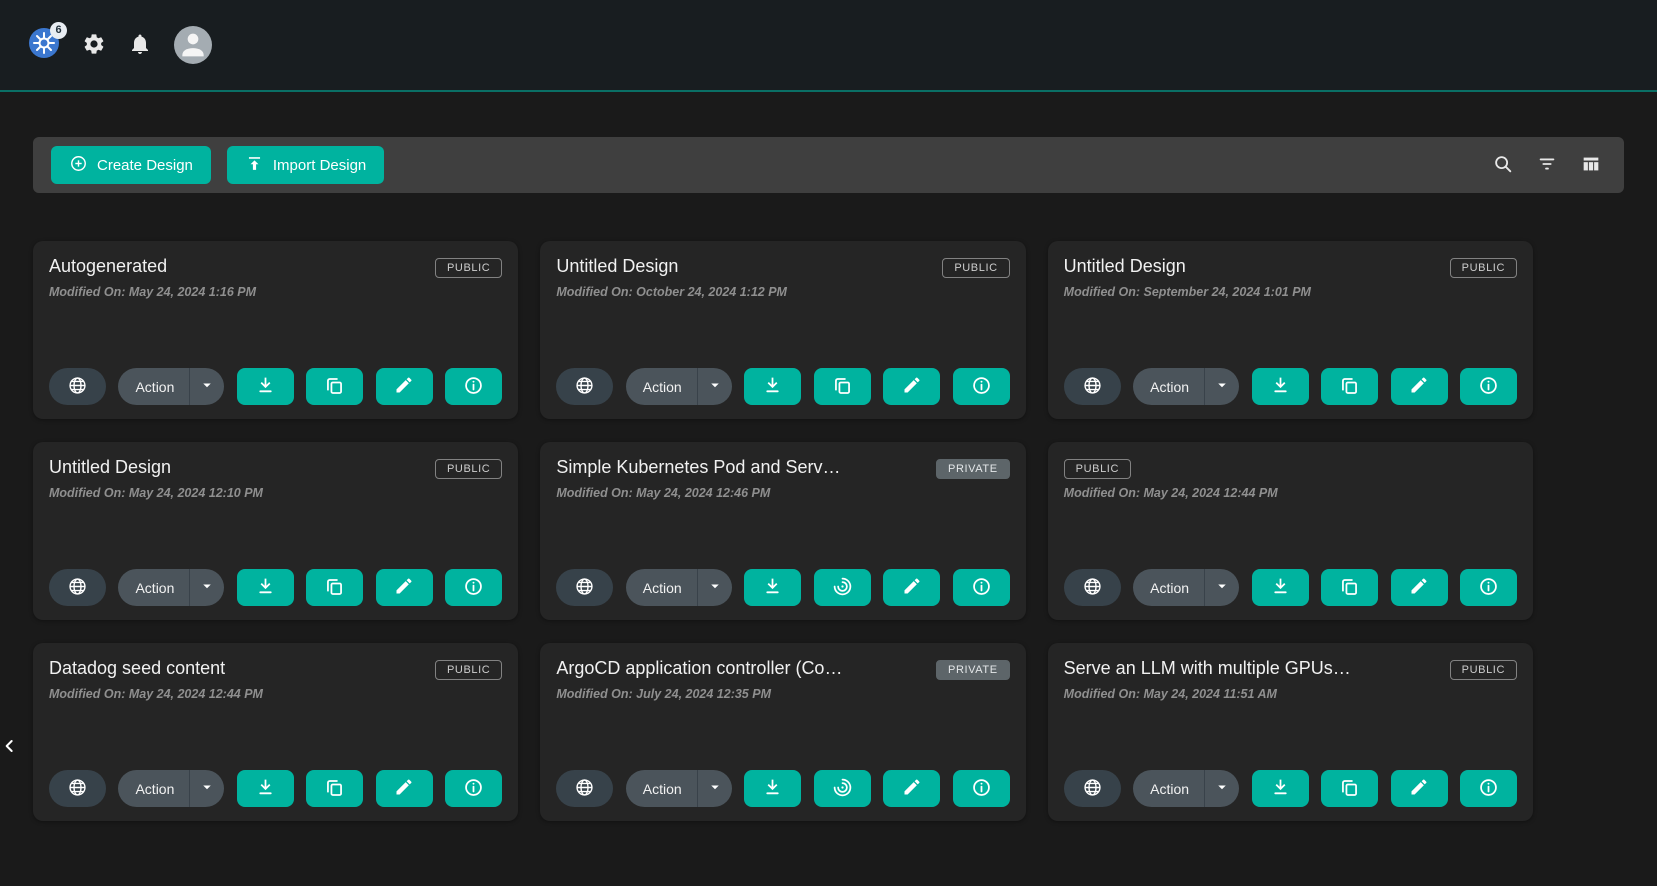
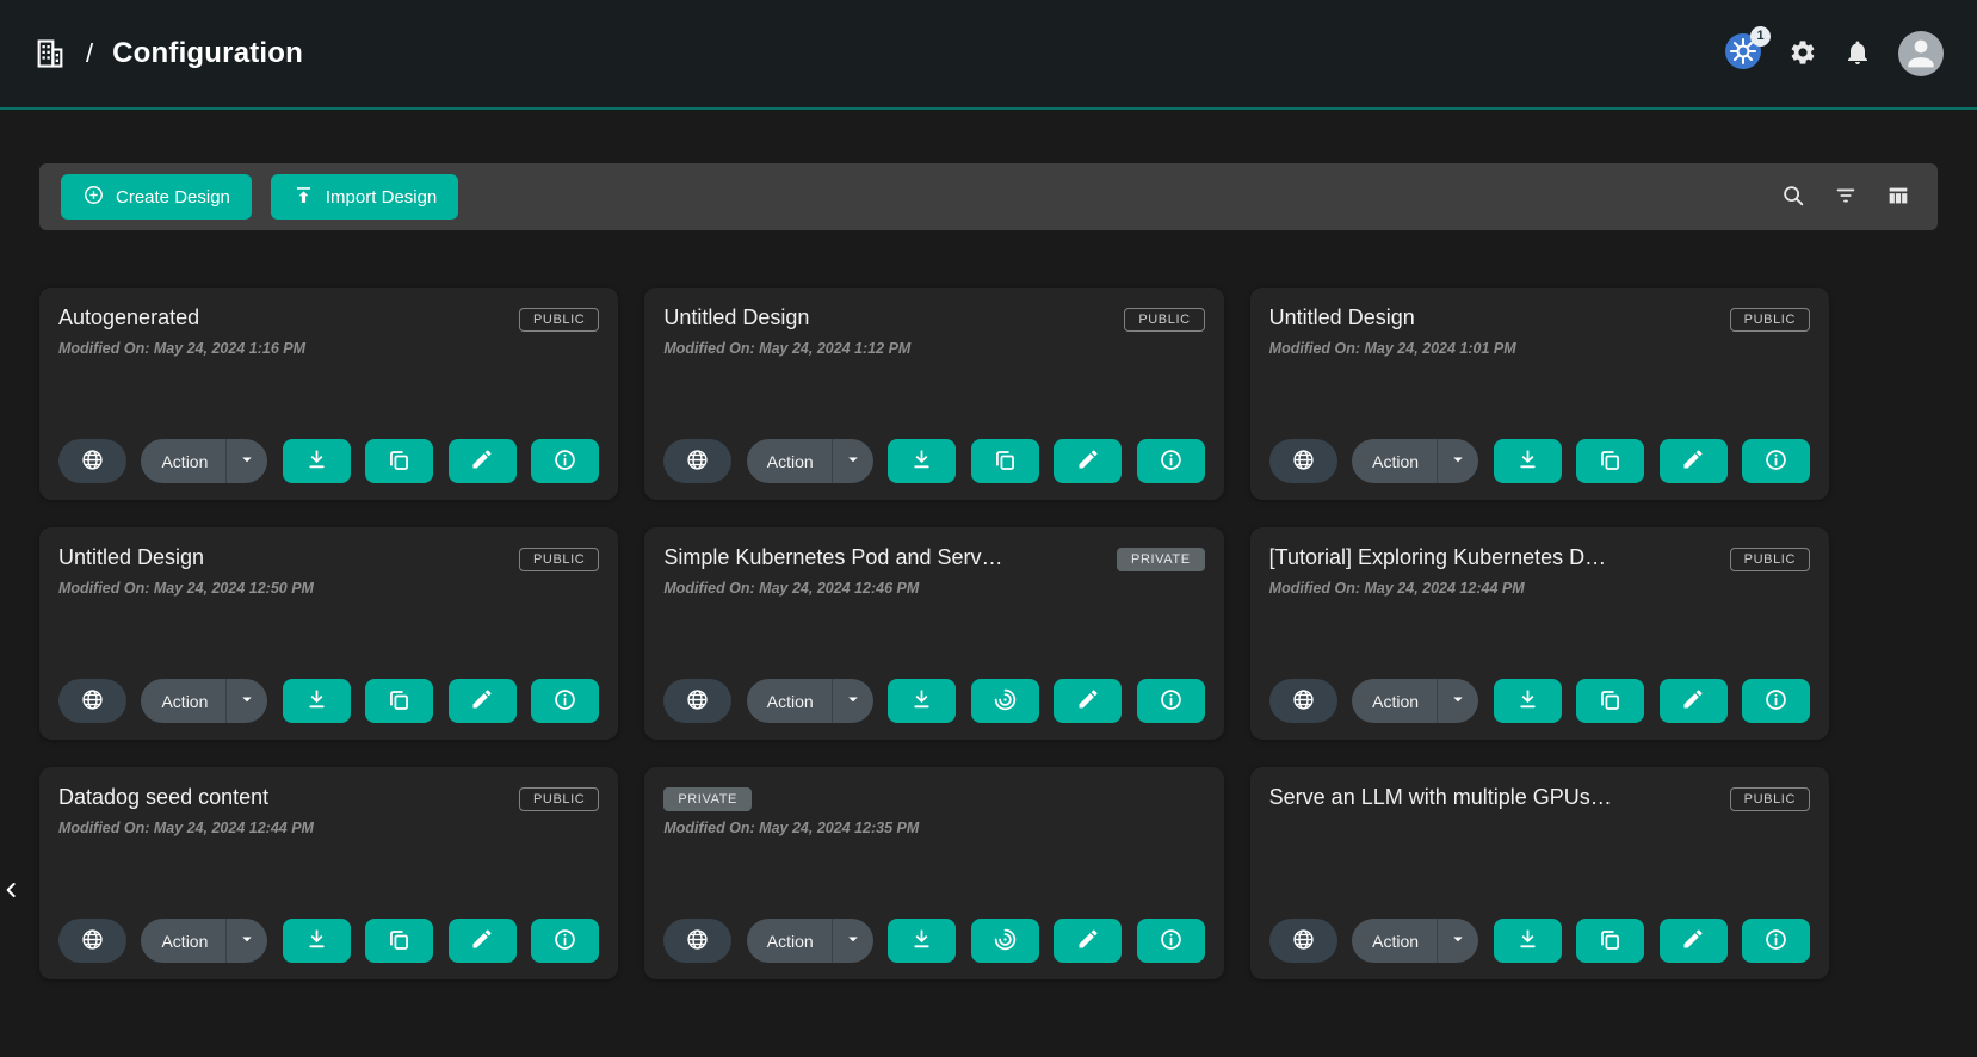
+ /
+ Configuration
- 6
+ 1
  Create Design
  Import Design
  Autogenerated
  PUBLIC
  Modified On: May 24, 2024 1:16 PM
  Action
  Untitled Design
  PUBLIC
- Modified On: October 24, 2024 1:12 PM
+ Modified On: May 24, 2024 1:12 PM
  Action
  Untitled Design
  PUBLIC
- Modified On: September 24, 2024 1:01 PM
+ Modified On: May 24, 2024 1:01 PM
  Action
  Untitled Design
  PUBLIC
- Modified On: May 24, 2024 12:10 PM
+ Modified On: May 24, 2024 12:50 PM
  Action
  Simple Kubernetes Pod and Serv…
  PRIVATE
  Modified On: May 24, 2024 12:46 PM
  Action
+ [Tutorial] Exploring Kubernetes D…
  PUBLIC
  Modified On: May 24, 2024 12:44 PM
  Action
  Datadog seed content
  PUBLIC
  Modified On: May 24, 2024 12:44 PM
  Action
- ArgoCD application controller (Co…
  PRIVATE
- Modified On: July 24, 2024 12:35 PM
+ Modified On: May 24, 2024 12:35 PM
  Action
  Serve an LLM with multiple GPUs…
  PUBLIC
- Modified On: May 24, 2024 11:51 AM
  Action
